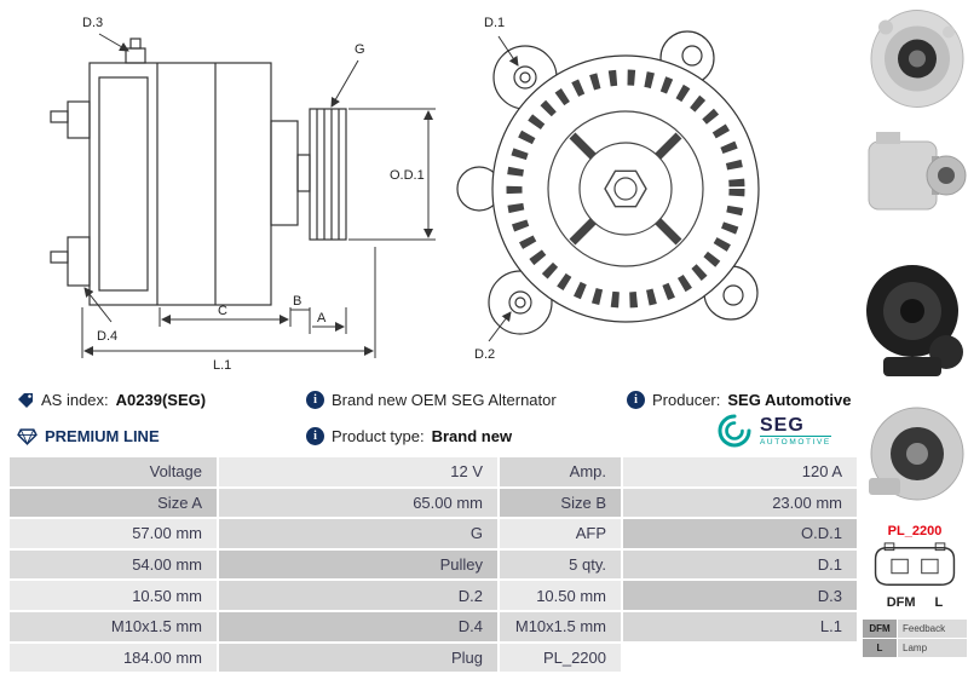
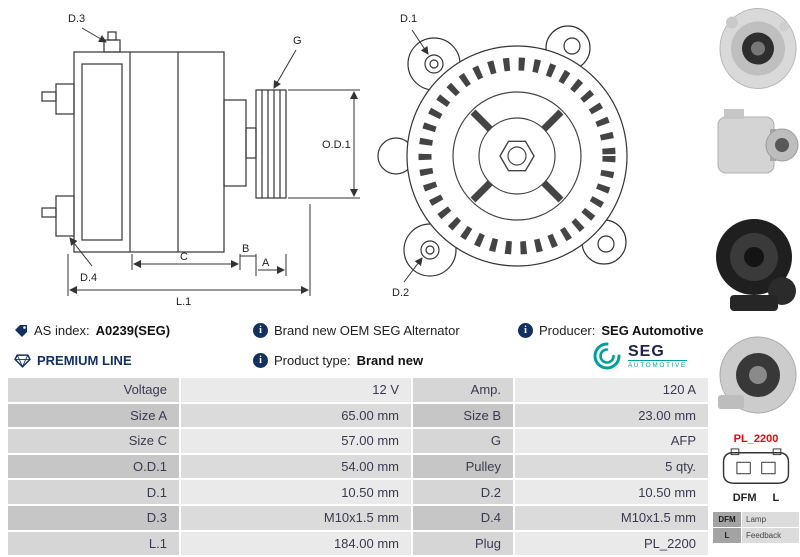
  D.3
  G
  O.D.1
  D.4
  C
  B
  A
  L.1
  D.1
  D.2
  AS index:
  A0239(SEG)
  i
  Brand new OEM SEG Alternator
  i
  Producer:
  SEG Automotive
  PREMIUM LINE
  i
  Product type:
  Brand new
  SEG
  Voltage
  12 V
  Amp.
  120 A
  Size A
  65.00 mm
  Size B
  23.00 mm
+ Size C
  57.00 mm
  G
  AFP
  O.D.1
  54.00 mm
  Pulley
  5 qty.
  D.1
  10.50 mm
  D.2
  10.50 mm
  D.3
  M10x1.5 mm
  D.4
  M10x1.5 mm
  L.1
  184.00 mm
  Plug
  PL_2200
  PL_2200
  DFM
  L
  DFM
- Feedback
+ Lamp
  L
- Lamp
+ Feedback
